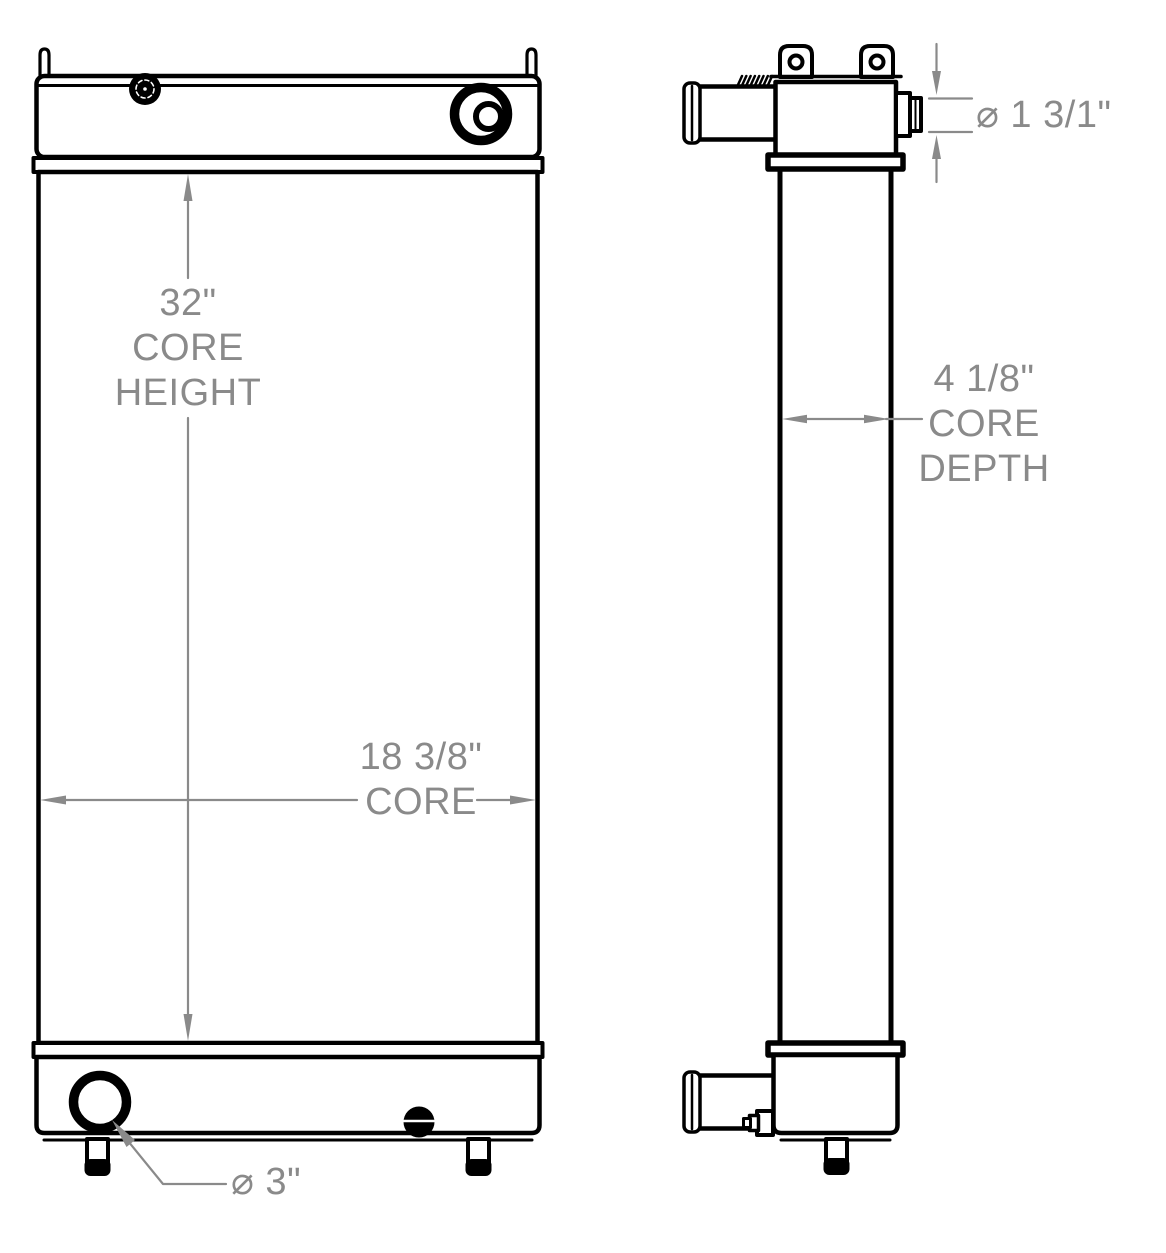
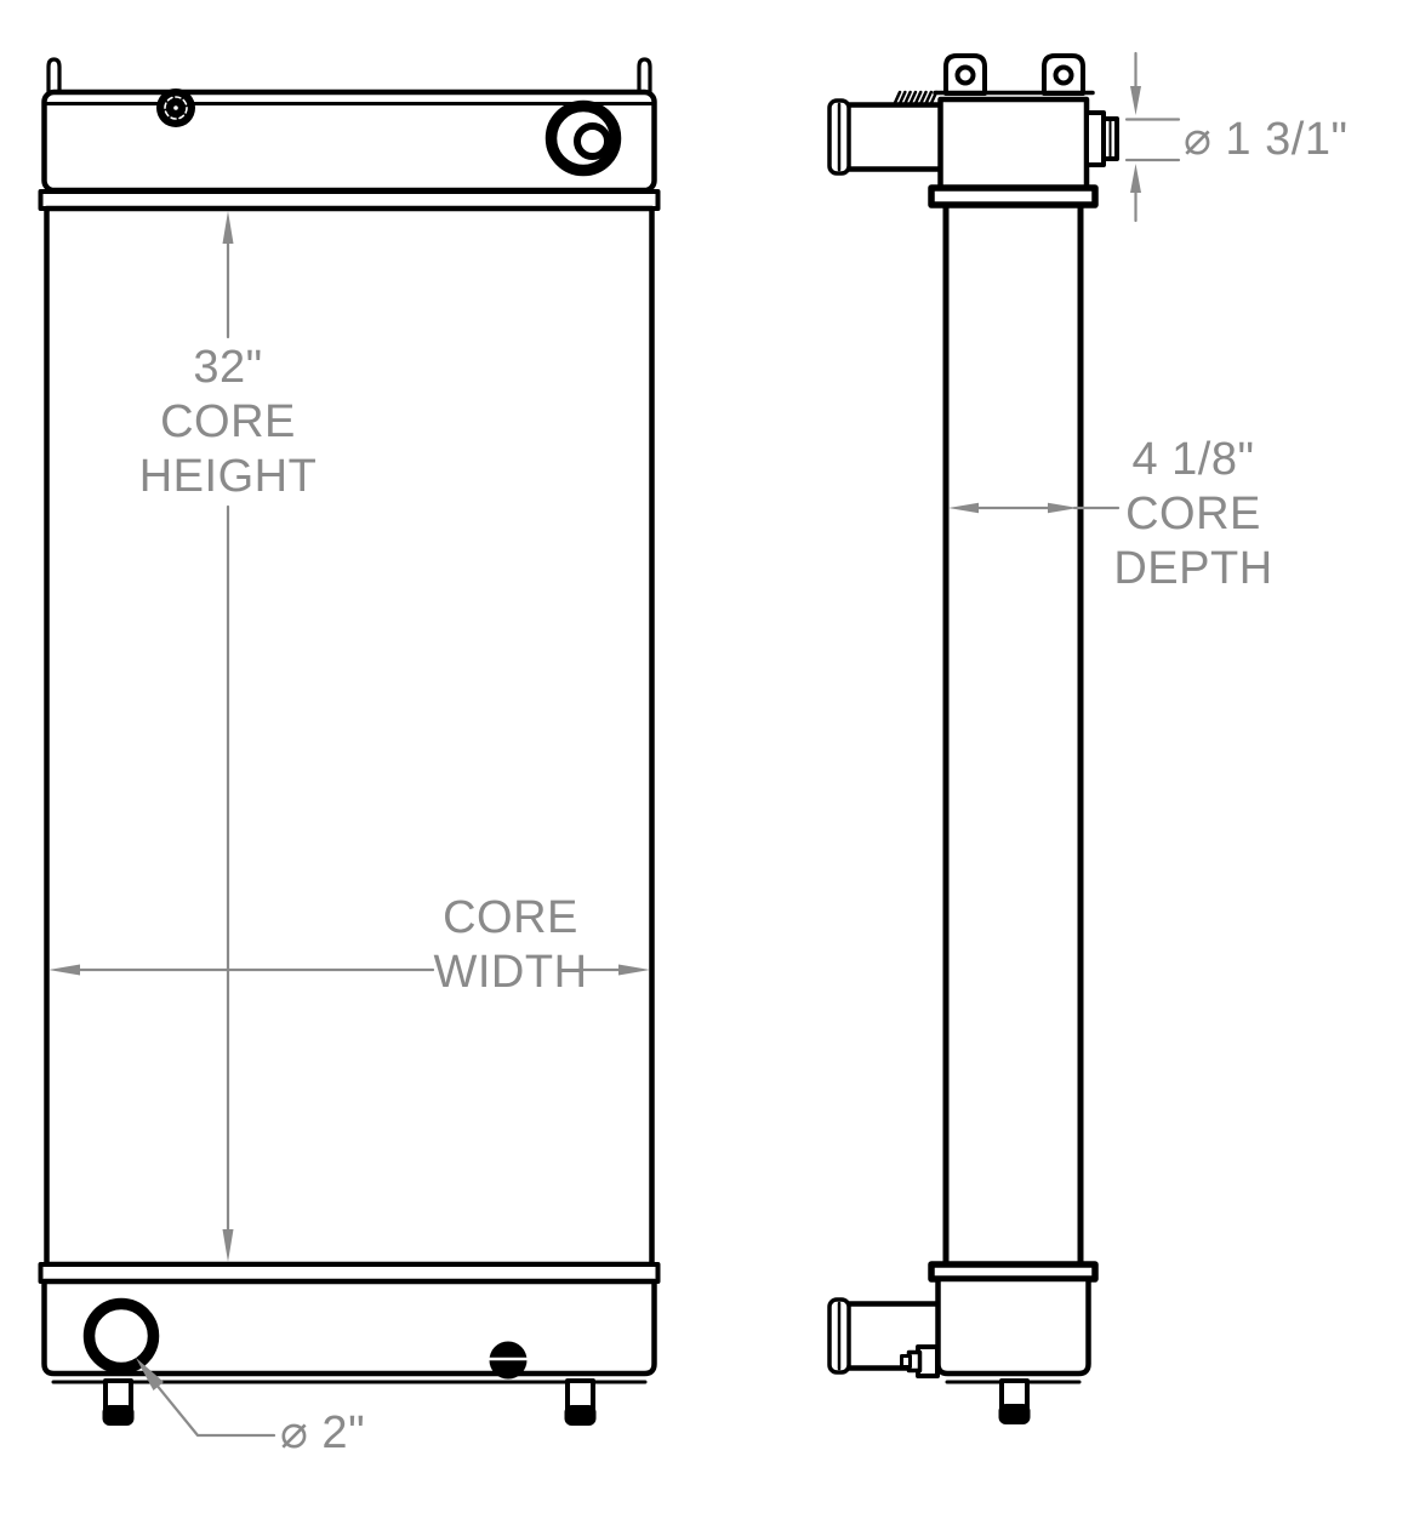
  32"
  CORE
  HEIGHT
- 18 3/8"
  CORE
+ WIDTH
  4 1/8"
  CORE
  DEPTH
  ⌀ 1 3/1"
- ⌀ 3"
+ ⌀ 2"
